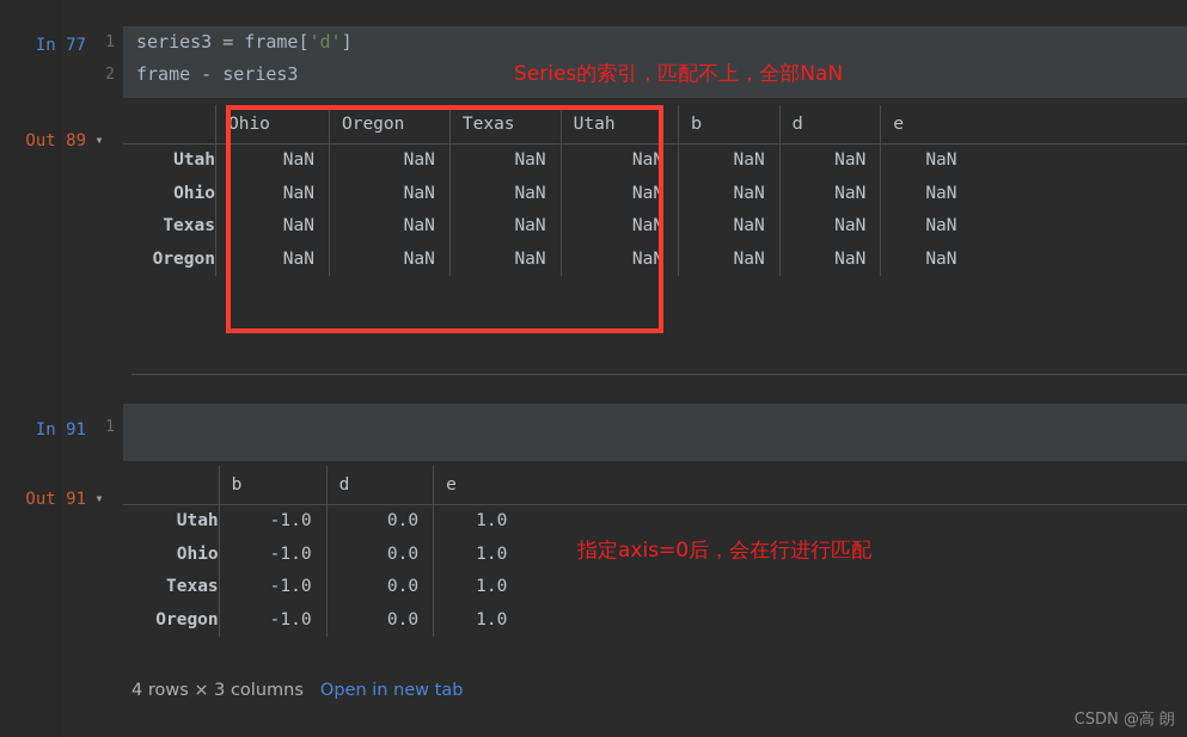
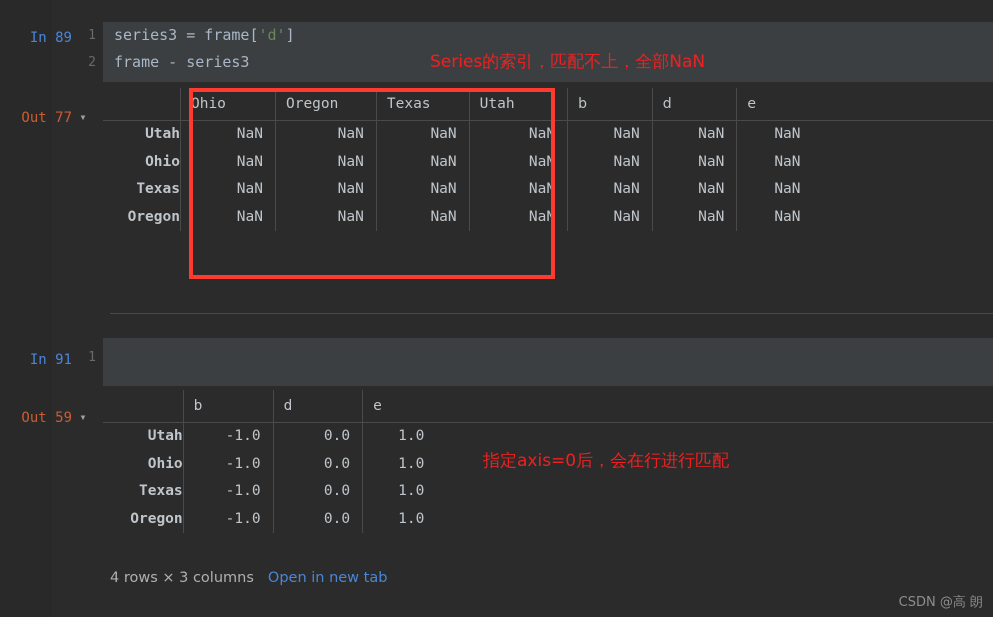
- In 77
+ In 89
  1
  2
  series3 = frame['d']
  frame - series3
- Out 89 ▾
+ Out 77 ▾
  	Ohio	Oregon	Texas	Utah	b	d	e
  Utah	NaN	NaN	NaN	NaN	NaN	NaN	NaN
  Ohio	NaN	NaN	NaN	NaN	NaN	NaN	NaN
  Texas	NaN	NaN	NaN	NaN	NaN	NaN	NaN
  Oregon	NaN	NaN	NaN	NaN	NaN	NaN	NaN
  In 91
  1
- Out 91 ▾
+ Out 59 ▾
  	b	d	e
  Utah	-1.0	0.0	1.0
  Ohio	-1.0	0.0	1.0
  Texas	-1.0	0.0	1.0
  Oregon	-1.0	0.0	1.0
  4 rows × 3 columns Open in new tab
  Series的索引，匹配不上，全部NaN
  指定axis=0后，会在行进行匹配
  CSDN @高 朗
